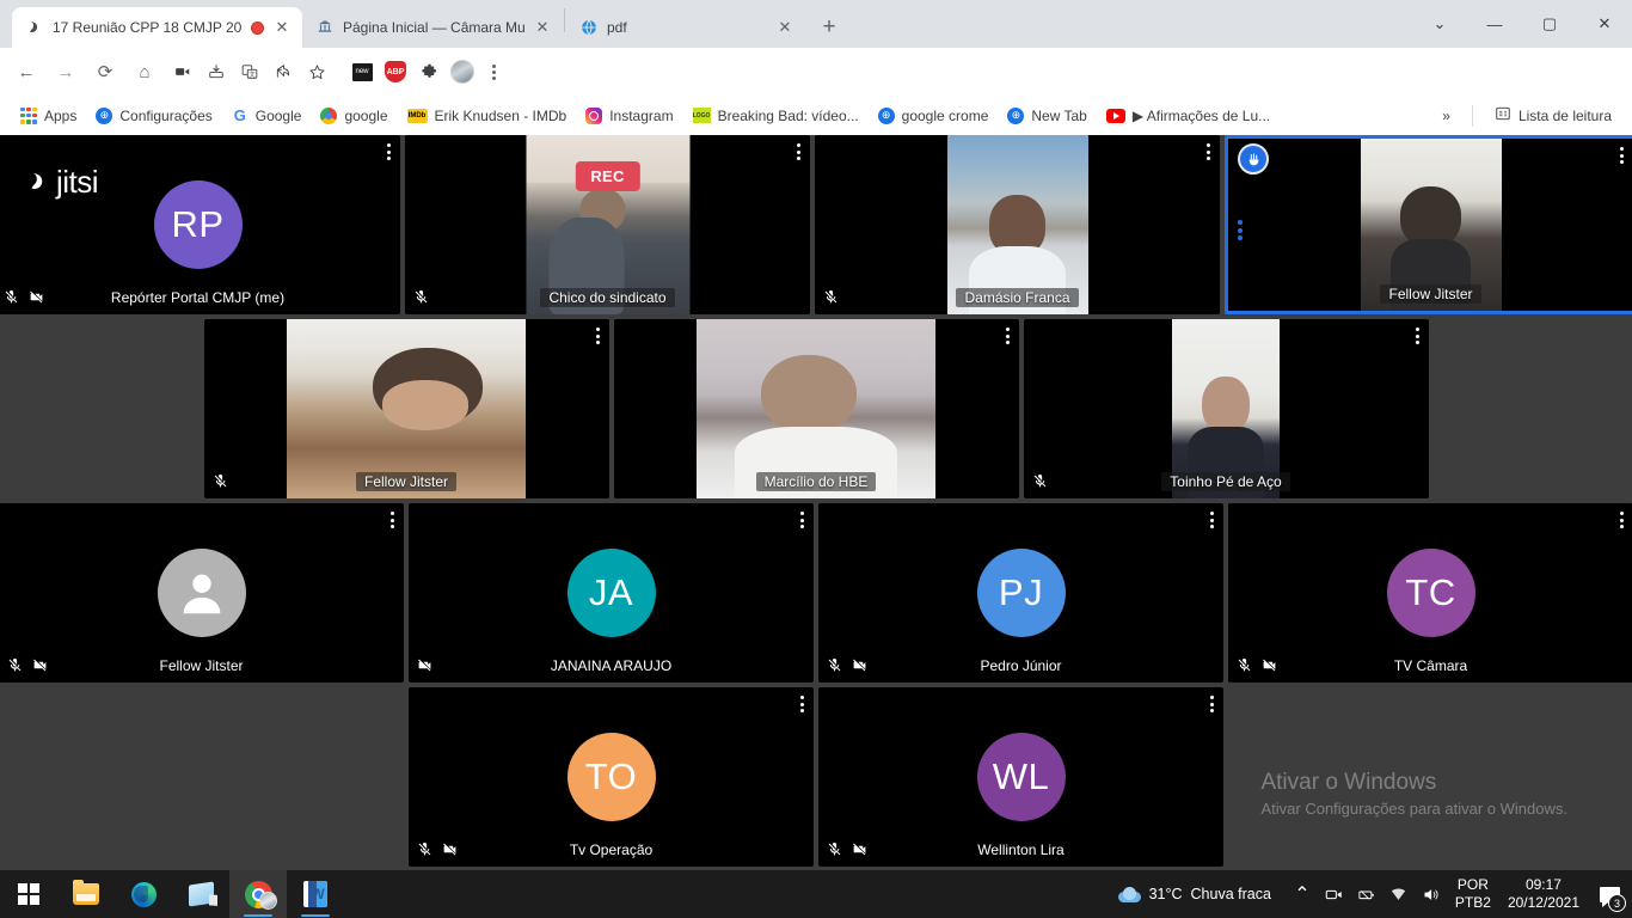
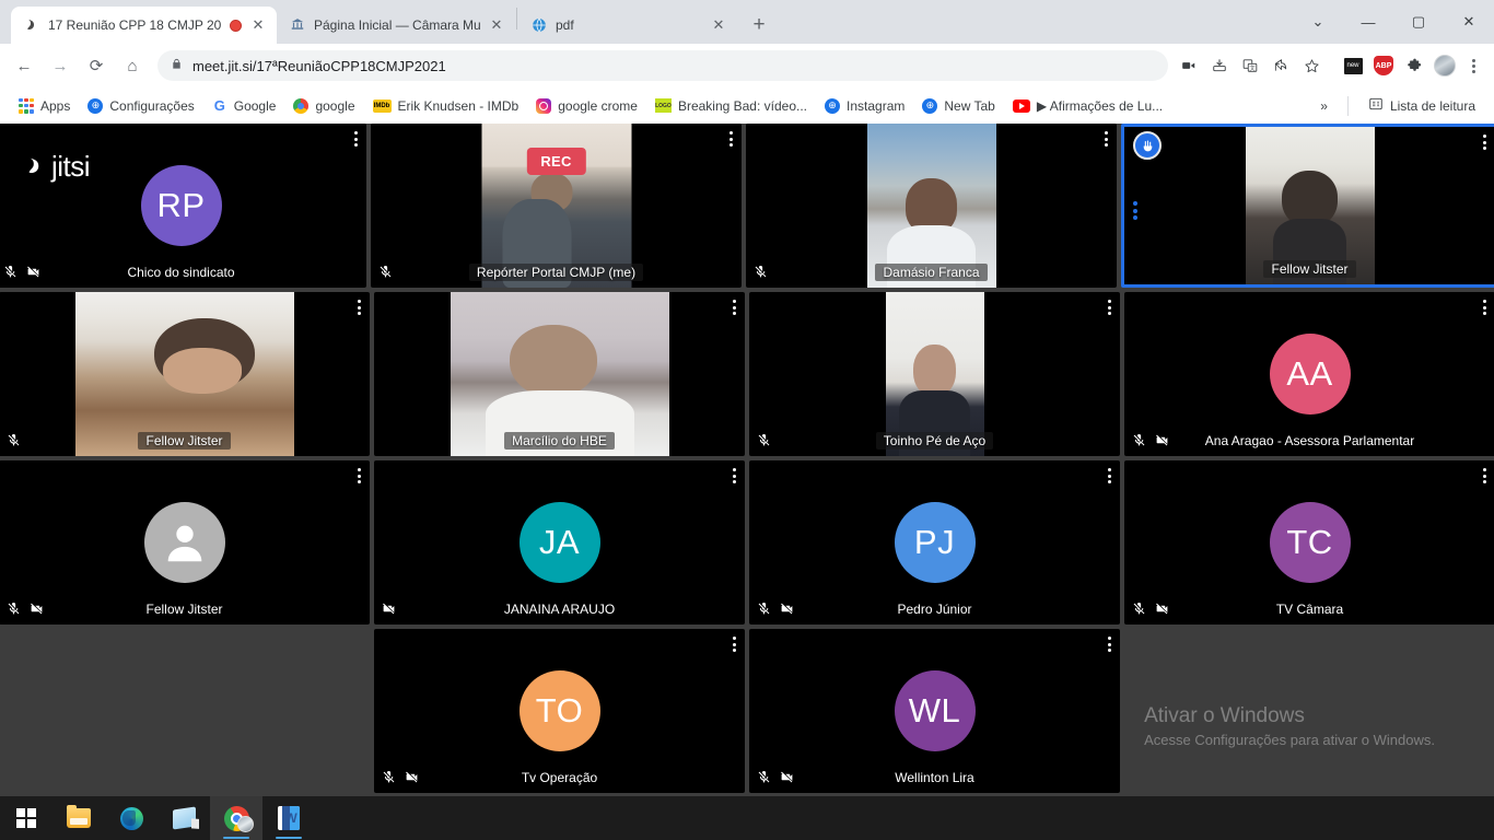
  17 Reunião CPP 18 CMJP 20
  ✕
  Página Inicial — Câmara Mu
  ✕
  pdf
  ✕
  +
  ⌄
  —
  ▢
  ✕
  ←
  →
  ⟳
  ⌂
+ meet.jit.si/17ªReuniãoCPP18CMJP2021
  Apps
  ⊕
  Configurações
  G
  Google
  google
  Erik Knudsen - IMDb
- Instagram
+ google crome
  Breaking Bad: vídeo...
  ⊕
- google crome
+ Instagram
  ⊕
  New Tab
  ▶ Afirmações de Lu...
  »
  Lista de leitura
  jitsi
  RP
- Repórter Portal CMJP (me)
+ Chico do sindicato
  REC
- Chico do sindicato
+ Repórter Portal CMJP (me)
  Damásio Franca
  Fellow Jitster
  Fellow Jitster
  Marcílio do HBE
  Toinho Pé de Aço
+ AA
+ Ana Aragao - Asessora Parlamentar
  Fellow Jitster
  JA
  JANAINA ARAUJO
  PJ
  Pedro Júnior
  TC
  TV Câmara
  TO
  Tv Operação
  WL
  Wellinton Lira
  Ativar o Windows
- Ativar Configurações para ativar o Windows.
+ Acesse Configurações para ativar o Windows.
  W
- 31°C
- Chuva fraca
- ⌃
- POR
- PTB2
- 09:17
- 20/12/2021
- 3
